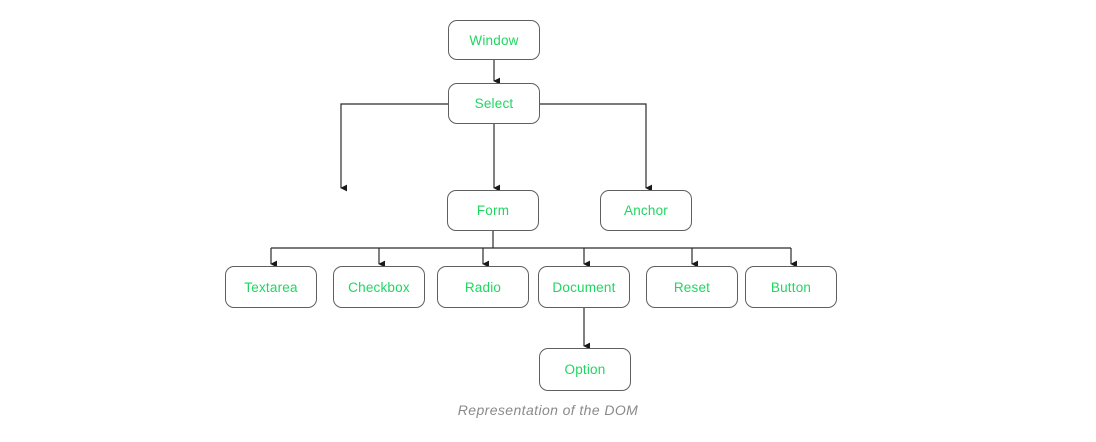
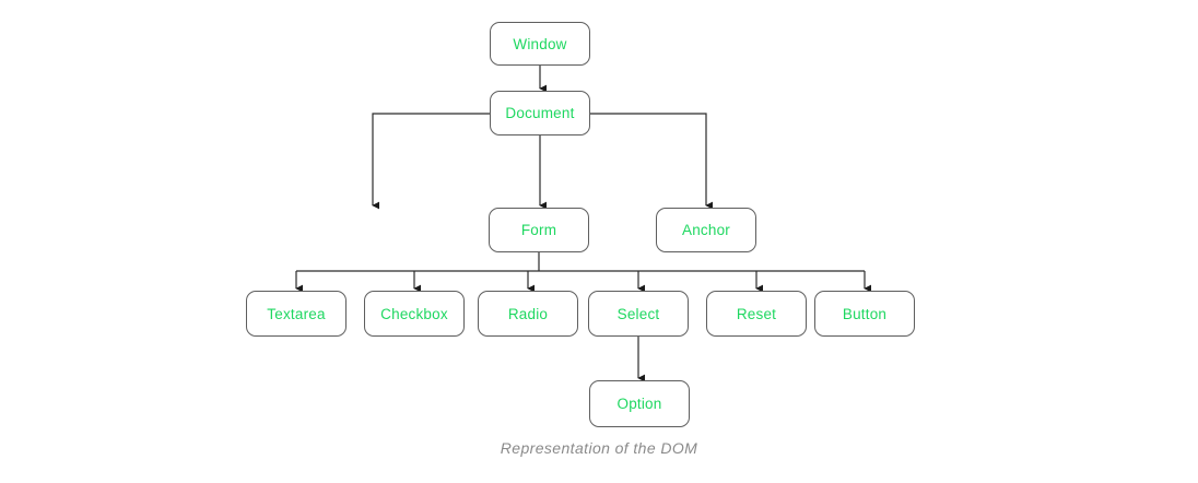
  Window
- Select
+ Document
  Form
  Anchor
  Textarea
  Checkbox
  Radio
- Document
+ Select
  Reset
  Button
  Option
  Representation of the DOM
